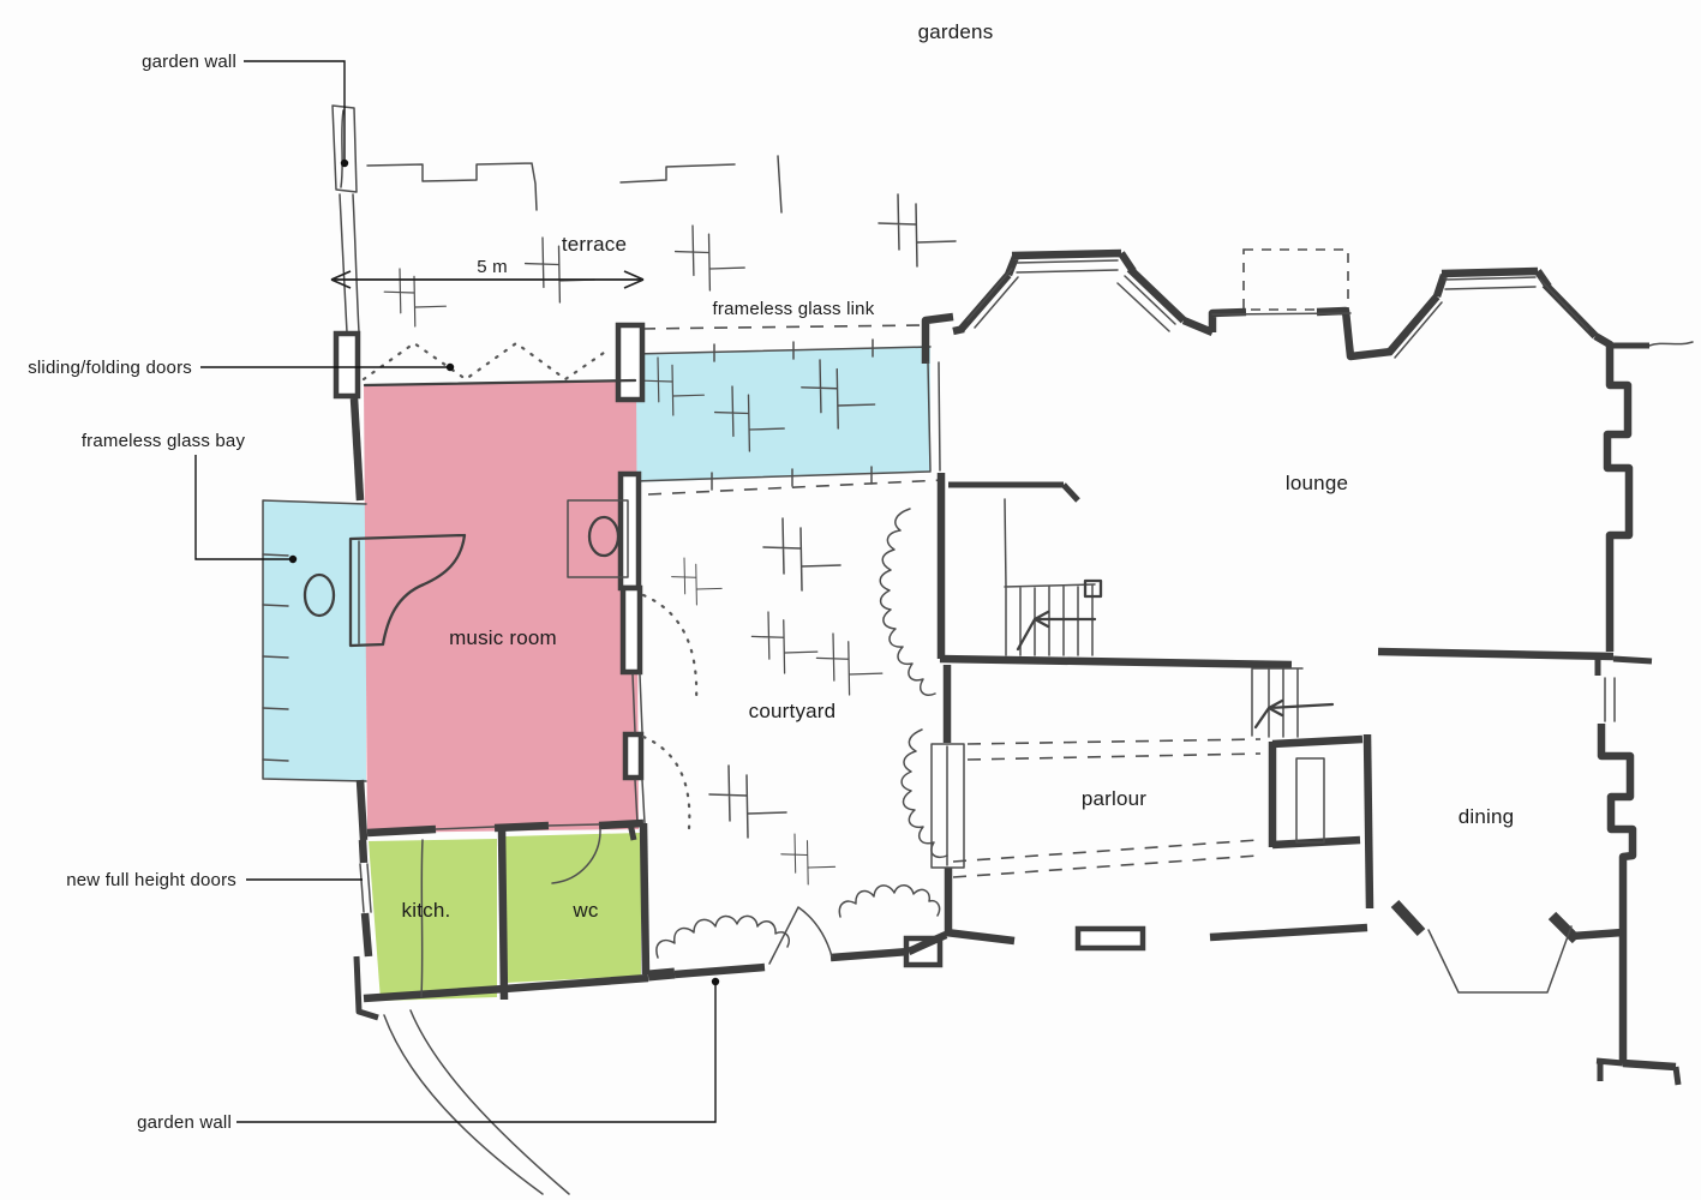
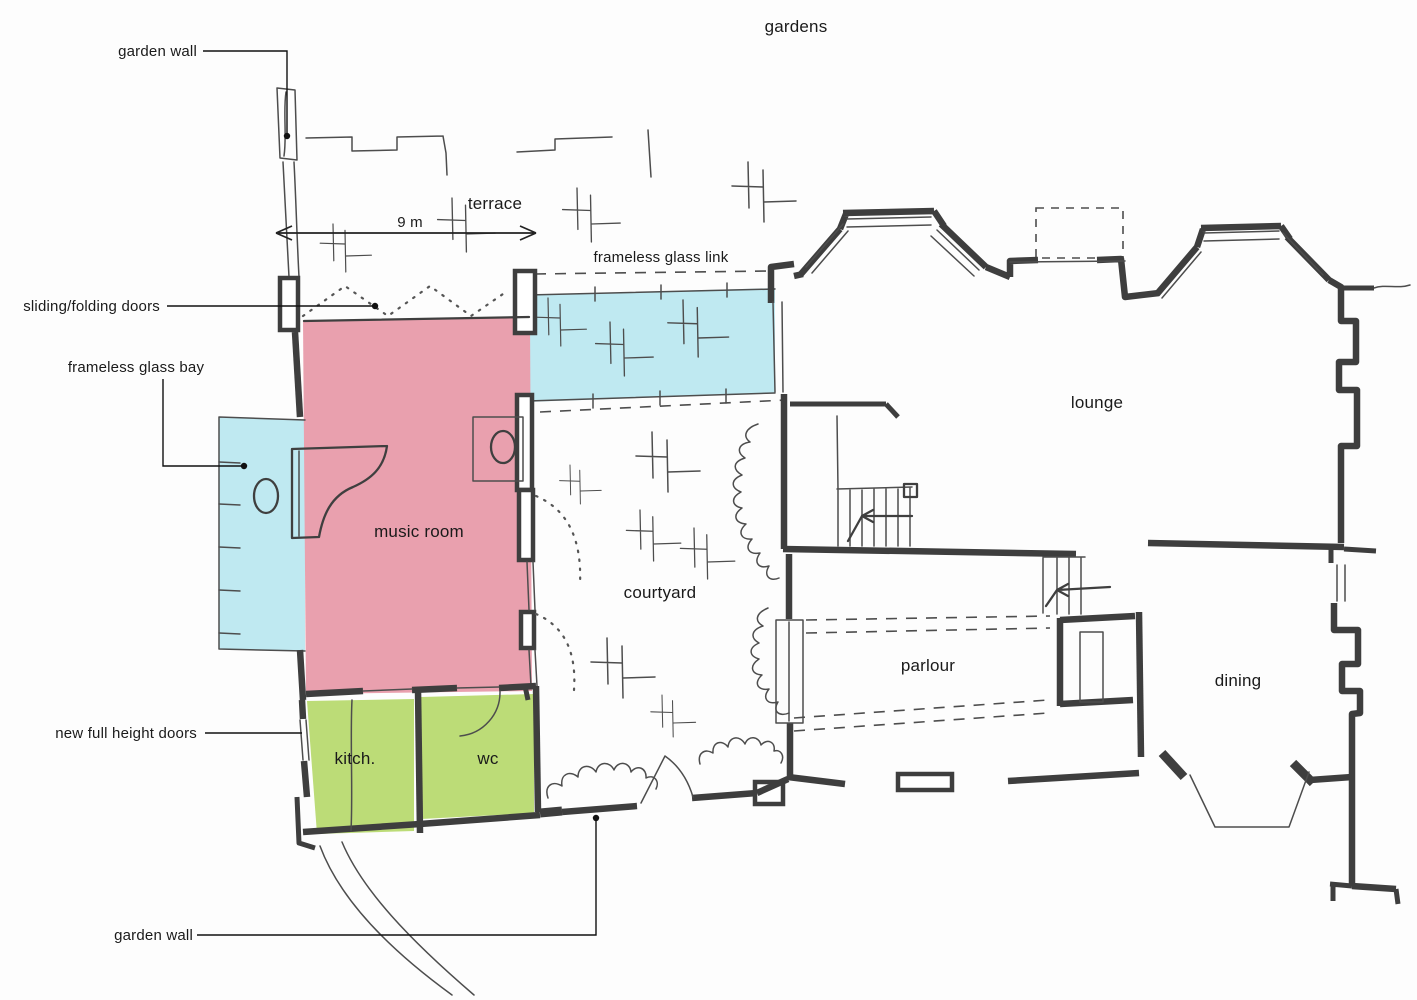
  gardens
  terrace
- 5 m
+ 9 m
  garden wall
  sliding/folding doors
  frameless glass bay
  frameless glass link
  new full height doors
  garden wall
  music room
  courtyard
  lounge
  parlour
  dining
  kitch.
  wc
